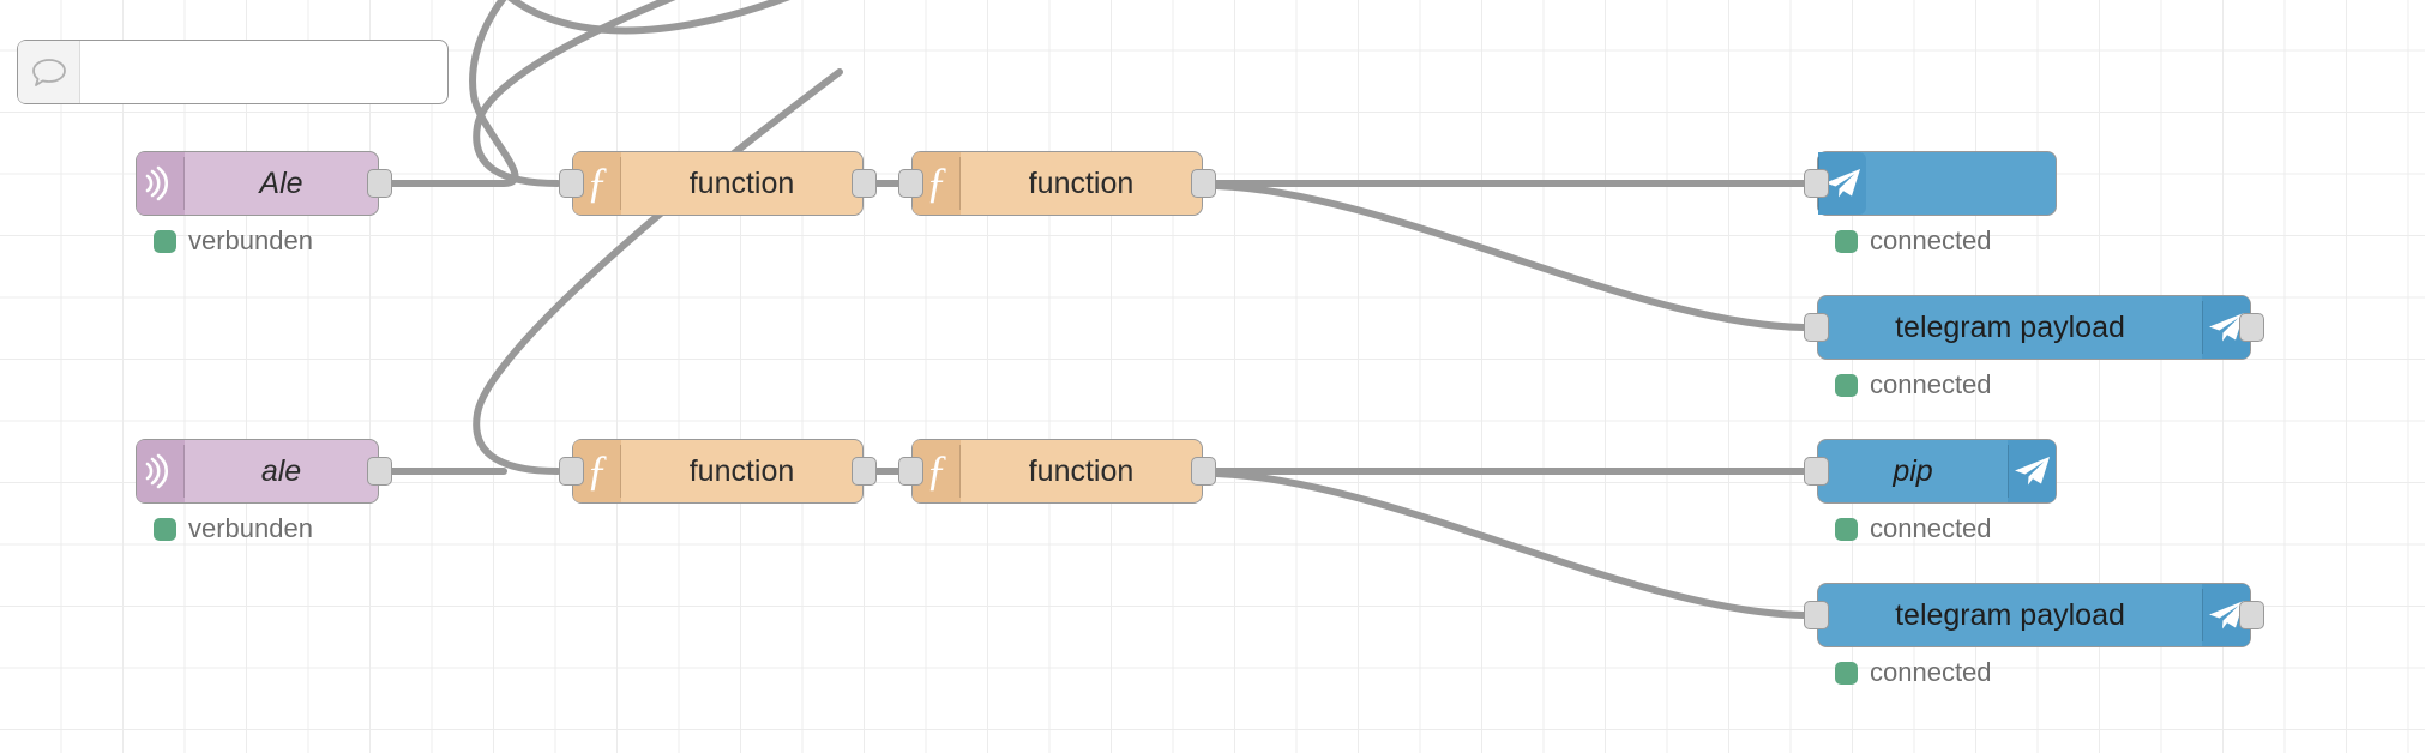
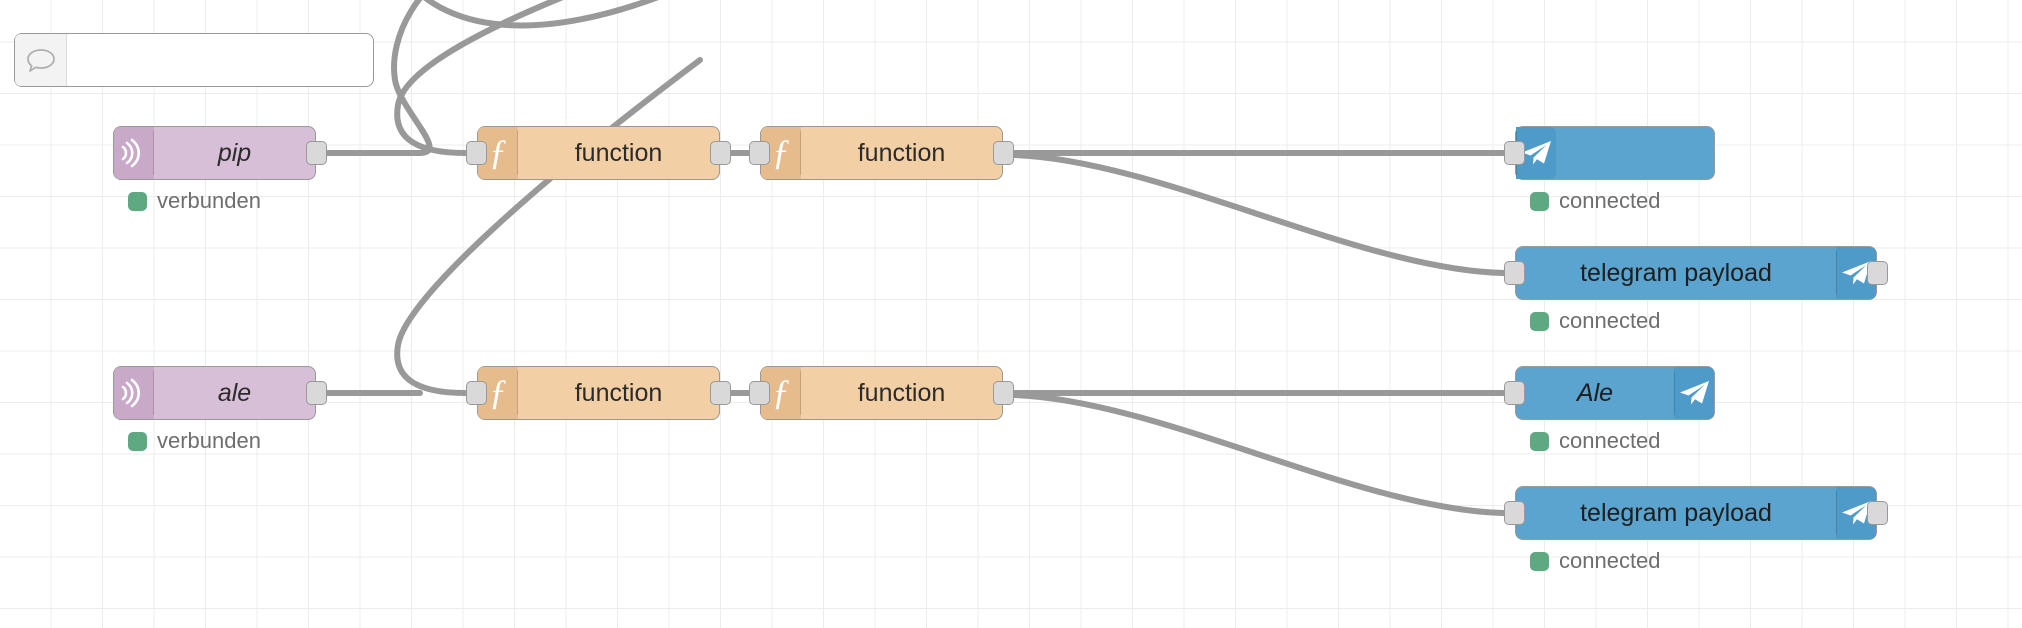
- Ale
+ pip
  verbunden
  ale
  verbunden
  ƒ
  function
  ƒ
  function
  ƒ
  function
  ƒ
  function
  connected
  telegram payload
  connected
- pip
+ Ale
  connected
  telegram payload
  connected
